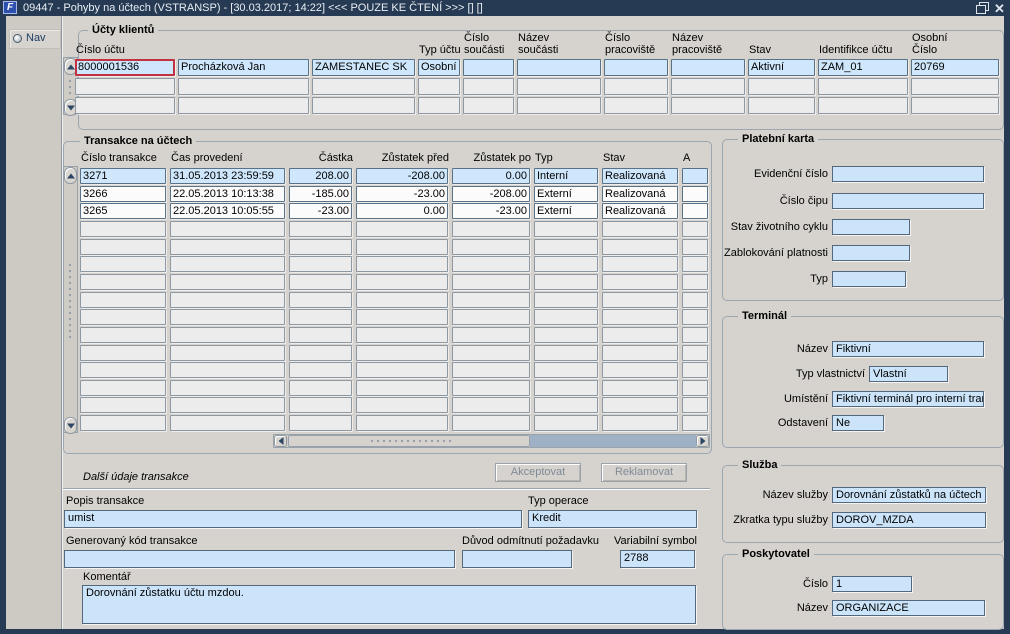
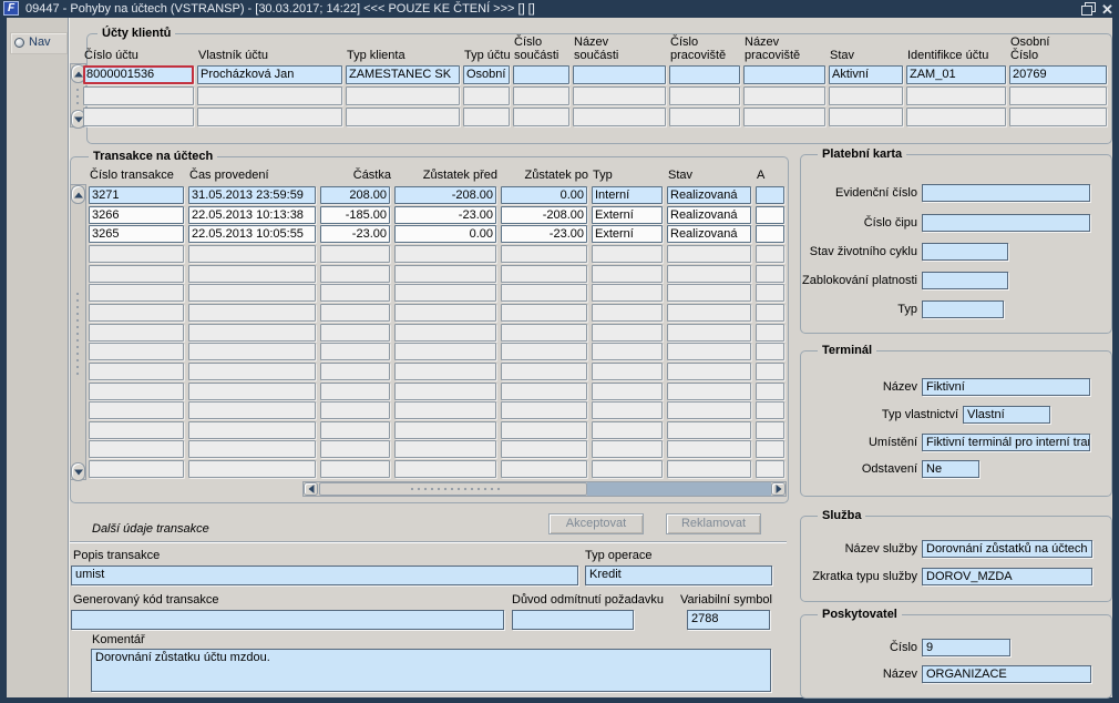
  F
  09447 - Pohyby na účtech (VSTRANSP) - [30.03.2017; 14:22] <<< POUZE KE ČTENÍ >>> [] []
  ✕
  Nav
  Účty klientů
  Transakce na účtech
  Akceptovat
  Reklamovat
  Další údaje transakce
  Popis transakce
  umist
  Typ operace
  Kredit
  Generovaný kód transakce
  Důvod odmítnutí požadavku
  Variabilní symbol
  2788
  Komentář
  Dorovnání zůstatku účtu mzdou.
  Platební karta
  Evidenční číslo
  Číslo čipu
  Stav životního cyklu
  Zablokování platnosti
  Typ
  Terminál
  Název
  Fiktivní
  Typ vlastnictví
  Vlastní
  Umístění
  Fiktivní terminál pro interní tra
  Odstavení
  Ne
  Služba
  Název služby
  Dorovnání zůstatků na účtech
  Zkratka typu služby
  DOROV_MZDA
  Poskytovatel
  Číslo
- 1
+ 9
  Název
  ORGANIZACE
  Číslo účtu
+ Vlastník účtu
+ Typ klienta
  Typ účtu
  Číslo
  součásti
  Název
  součásti
  Číslo
  pracoviště
  Název
  pracoviště
  Stav
  Identifikce účtu
  Osobní
  Číslo
  8000001536
  Procházková Jan
  ZAMESTANEC SK
  Osobní
  Aktivní
  ZAM_01
  20769
  Číslo transakce
  Čas provedení
  Částka
  Zůstatek před
  Zůstatek po
  Typ
  Stav
  A
  3271
  31.05.2013 23:59:59
  208.00
  -208.00
  0.00
  Interní
  Realizovaná
  3266
  22.05.2013 10:13:38
  -185.00
  -23.00
  -208.00
  Externí
  Realizovaná
  3265
  22.05.2013 10:05:55
  -23.00
  0.00
  -23.00
  Externí
  Realizovaná
